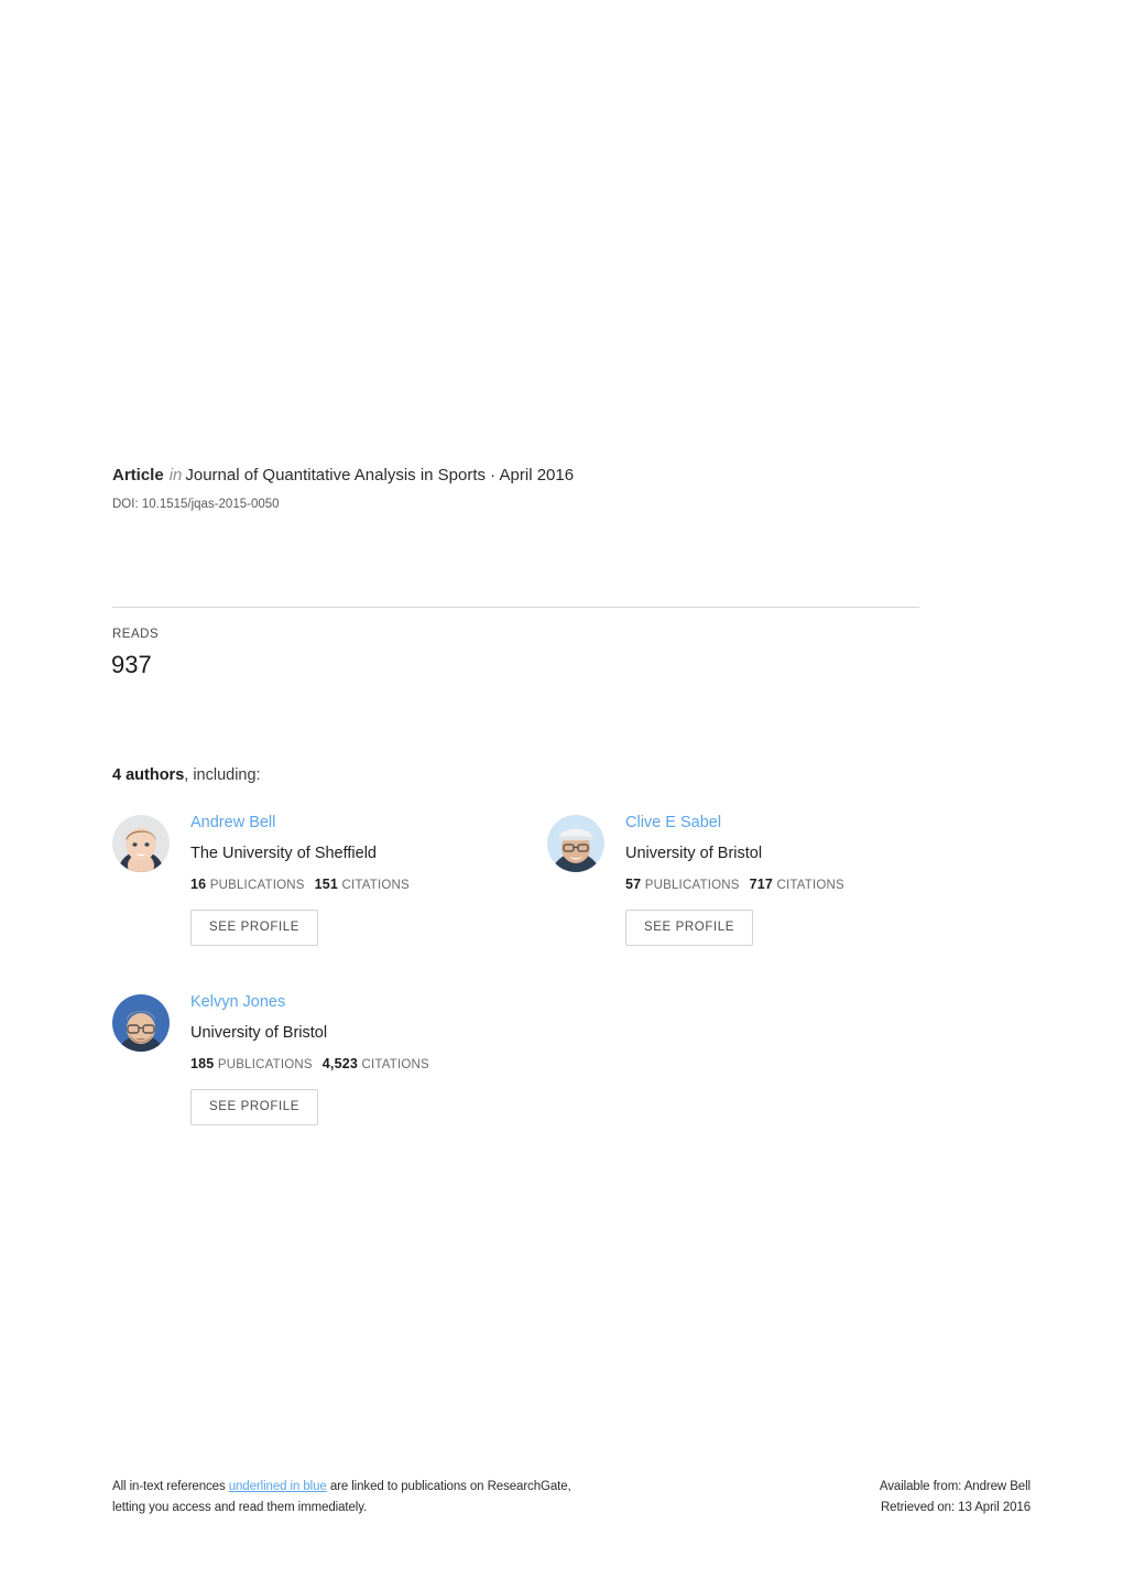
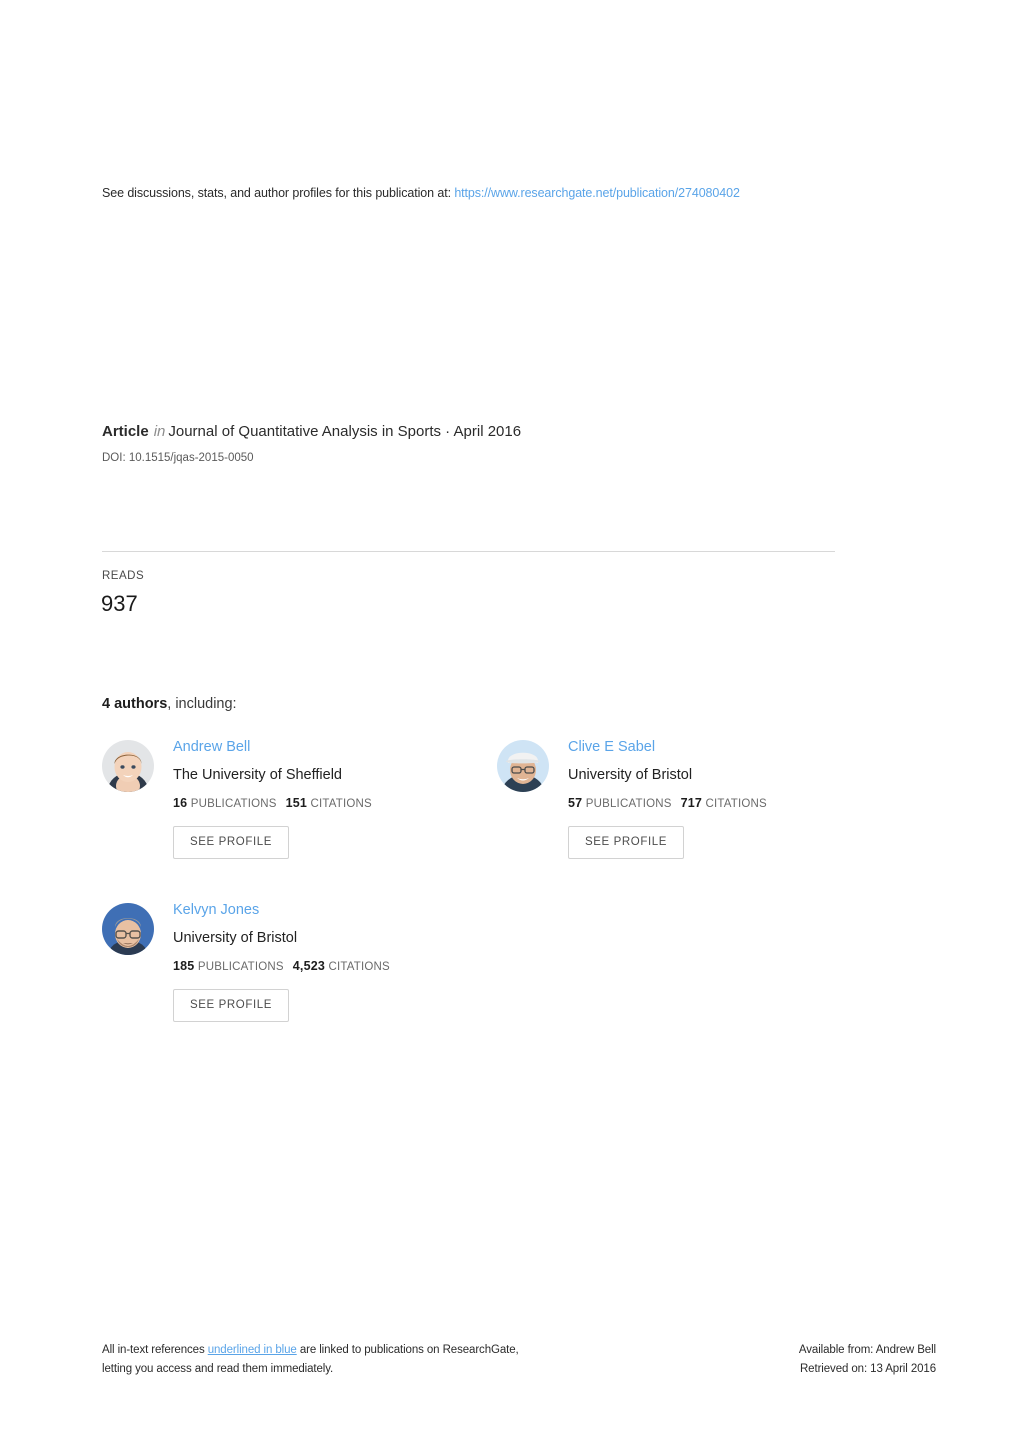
+ See discussions, stats, and author profiles for this publication at: https://www.researchgate.net/publication/274080402
  Article in Journal of Quantitative Analysis in Sports · April 2016
  DOI: 10.1515/jqas-2015-0050
  READS
  937
  4 authors, including:
  Andrew Bell
  The University of Sheffield
  16 PUBLICATIONS 151 CITATIONS
  SEE PROFILE
  Clive E Sabel
  University of Bristol
  57 PUBLICATIONS 717 CITATIONS
  SEE PROFILE
  Kelvyn Jones
  University of Bristol
  185 PUBLICATIONS 4,523 CITATIONS
  SEE PROFILE
  All in-text references underlined in blue are linked to publications on ResearchGate,
  letting you access and read them immediately.
  Available from: Andrew Bell
  Retrieved on: 13 April 2016
